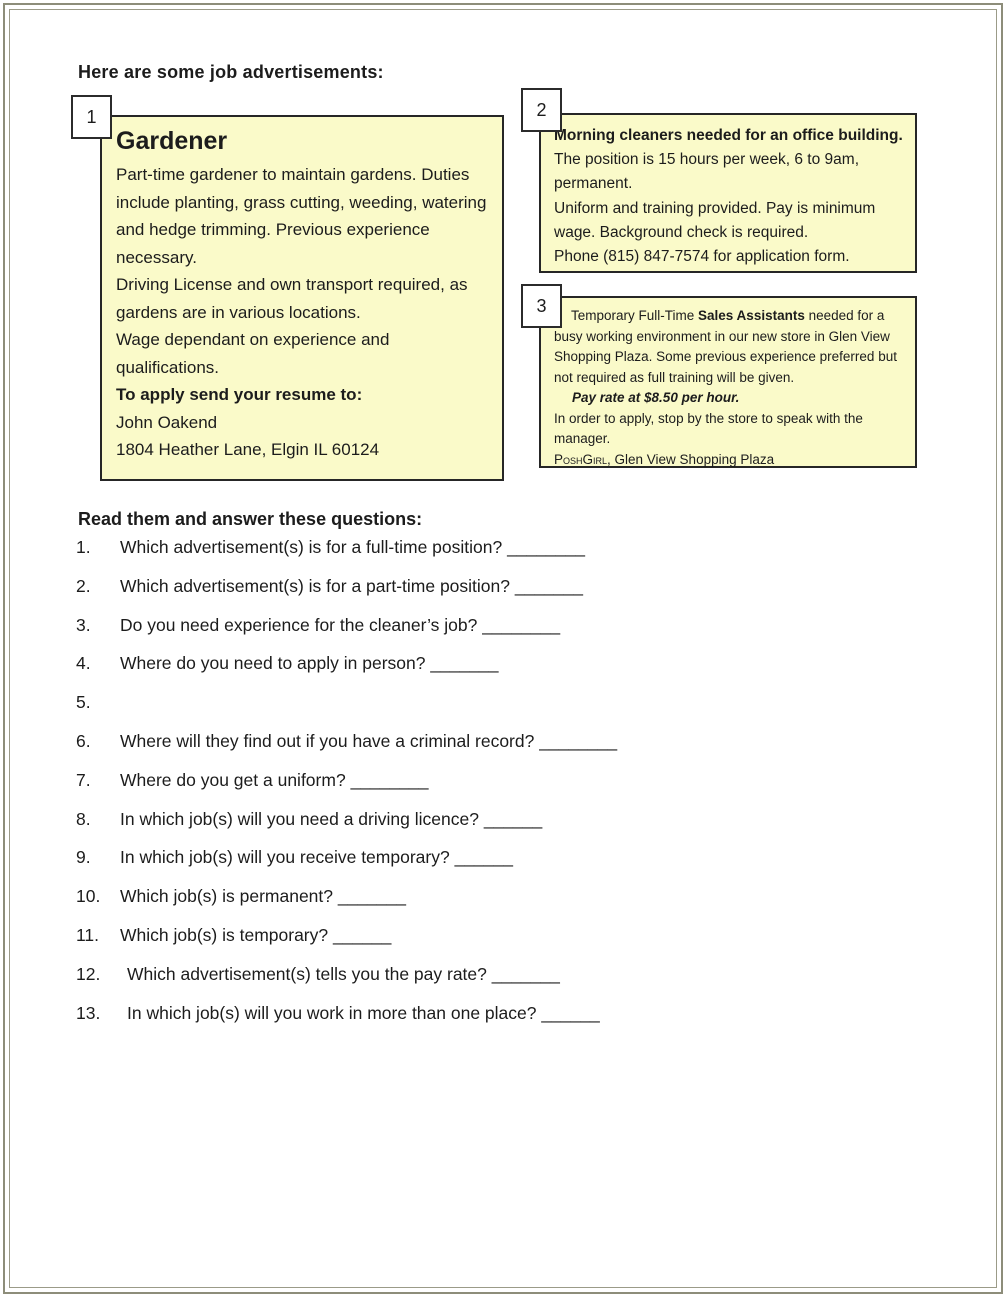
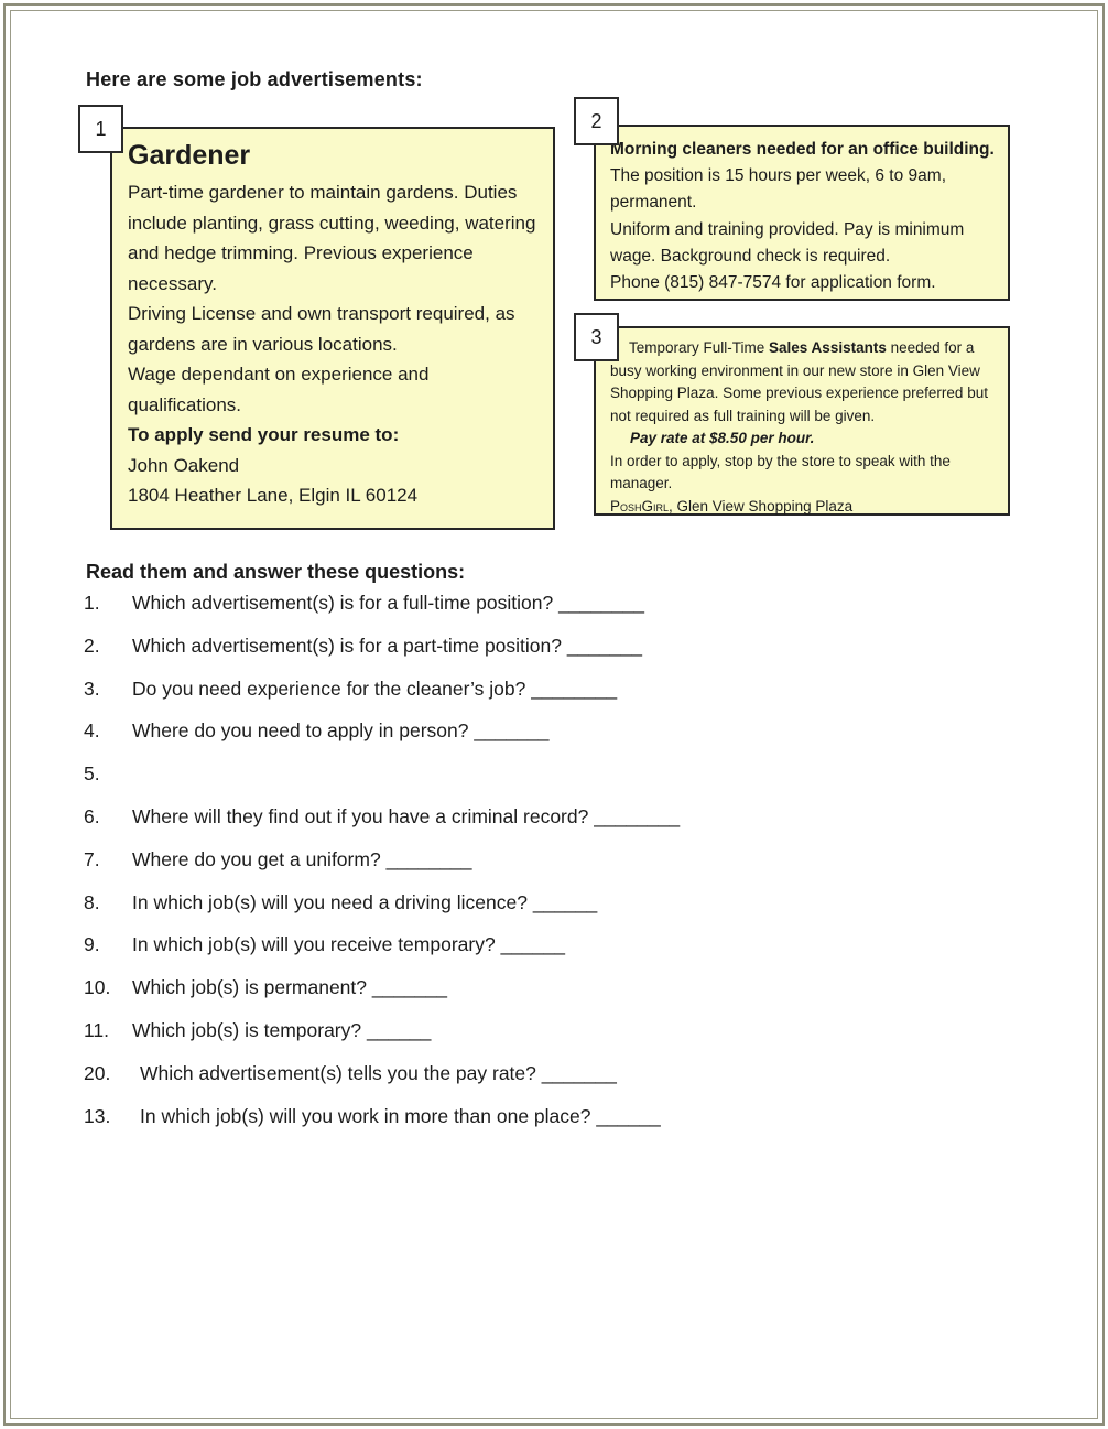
  Here are some job advertisements:
  Gardener
  Part-time gardener to maintain gardens. Duties include planting, grass cutting, weeding, watering and hedge trimming. Previous experience necessary.
  Driving License and own transport required, as gardens are in various locations.
  Wage dependant on experience and qualifications.
  To apply send your resume to:
  John Oakend
  1804 Heather Lane, Elgin IL 60124
  1
  Morning cleaners needed for an office building.
  The position is 15 hours per week, 6 to 9am, permanent.
  Uniform and training provided. Pay is minimum wage. Background check is required.
  Phone (815) 847-7574 for application form.
  2
  Temporary Full-Time Sales Assistants needed for a busy working environment in our new store in Glen View Shopping Plaza. Some previous experience preferred but not required as full training will be given.
  Pay rate at $8.50 per hour.
  In order to apply, stop by the store to speak with the manager.
  PoshGirl, Glen View Shopping Plaza
  3
  Read them and answer these questions:
  1.
  Which advertisement(s) is for a full-time position? ________
  2.
  Which advertisement(s) is for a part-time position? _______
  3.
  Do you need experience for the cleaner’s job? ________
  4.
  Where do you need to apply in person? _______
  5.
  6.
  Where will they find out if you have a criminal record? ________
  7.
  Where do you get a uniform? ________
  8.
  In which job(s) will you need a driving licence? ______
  9.
  In which job(s) will you receive temporary? ______
  10.
  Which job(s) is permanent? _______
  11.
  Which job(s) is temporary? ______
- 12.
+ 20.
  Which advertisement(s) tells you the pay rate? _______
  13.
  In which job(s) will you work in more than one place? ______
